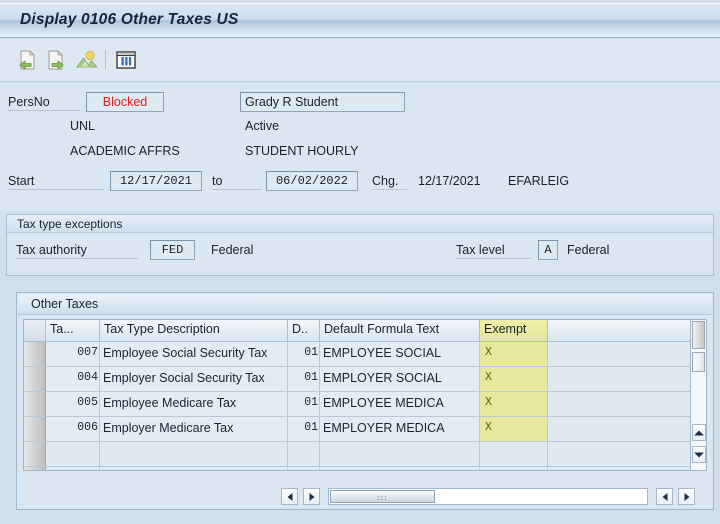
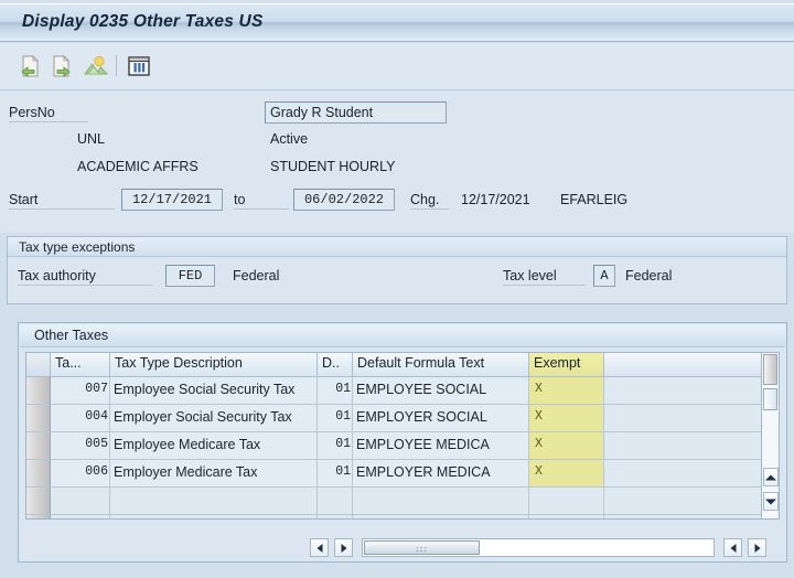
- Display 0106 Other Taxes US
+ Display 0235 Other Taxes US
  PersNo
- Blocked
  Grady R Student
  UNL
  Active
  ACADEMIC AFFRS
  STUDENT HOURLY
  Start
  12/17/2021
  to
  06/02/2022
  Chg.
  12/17/2021
  EFARLEIG
  Tax type exceptions
  Tax authority
  FED
  Federal
  Tax level
  A
  Federal
  Other Taxes
  Ta...
  Tax Type Description
  D..
  Default Formula Text
  Exempt
  007
  Employee Social Security Tax
  01
  EMPLOYEE SOCIAL
  X
  004
  Employer Social Security Tax
  01
  EMPLOYER SOCIAL
  X
  005
  Employee Medicare Tax
  01
  EMPLOYEE MEDICA
  X
  006
  Employer Medicare Tax
  01
  EMPLOYER MEDICA
  X
